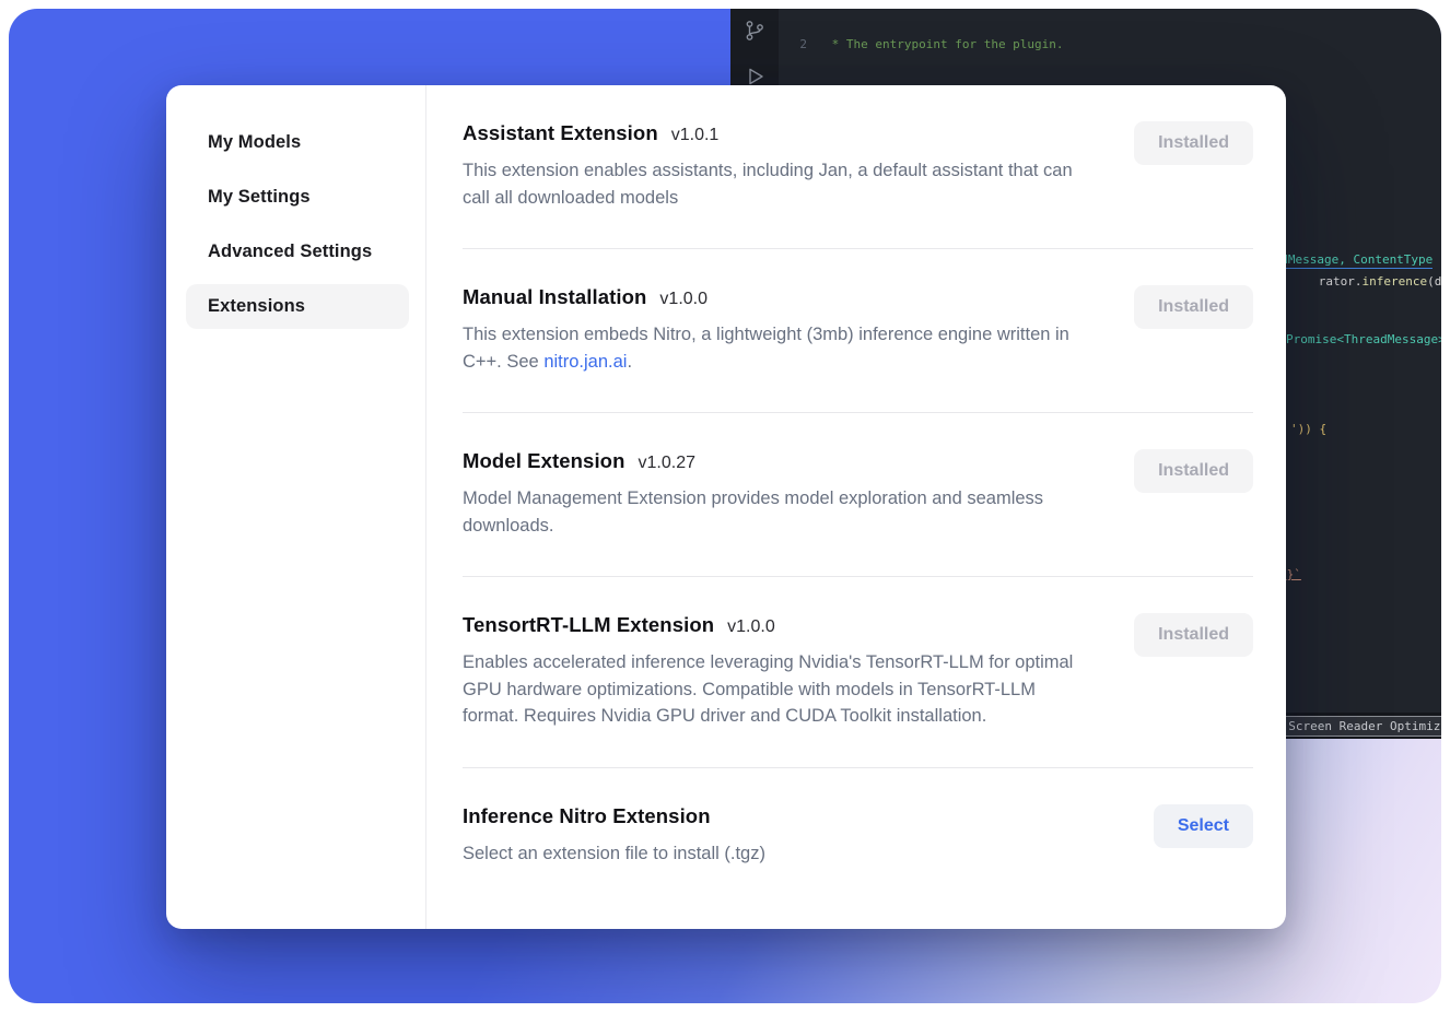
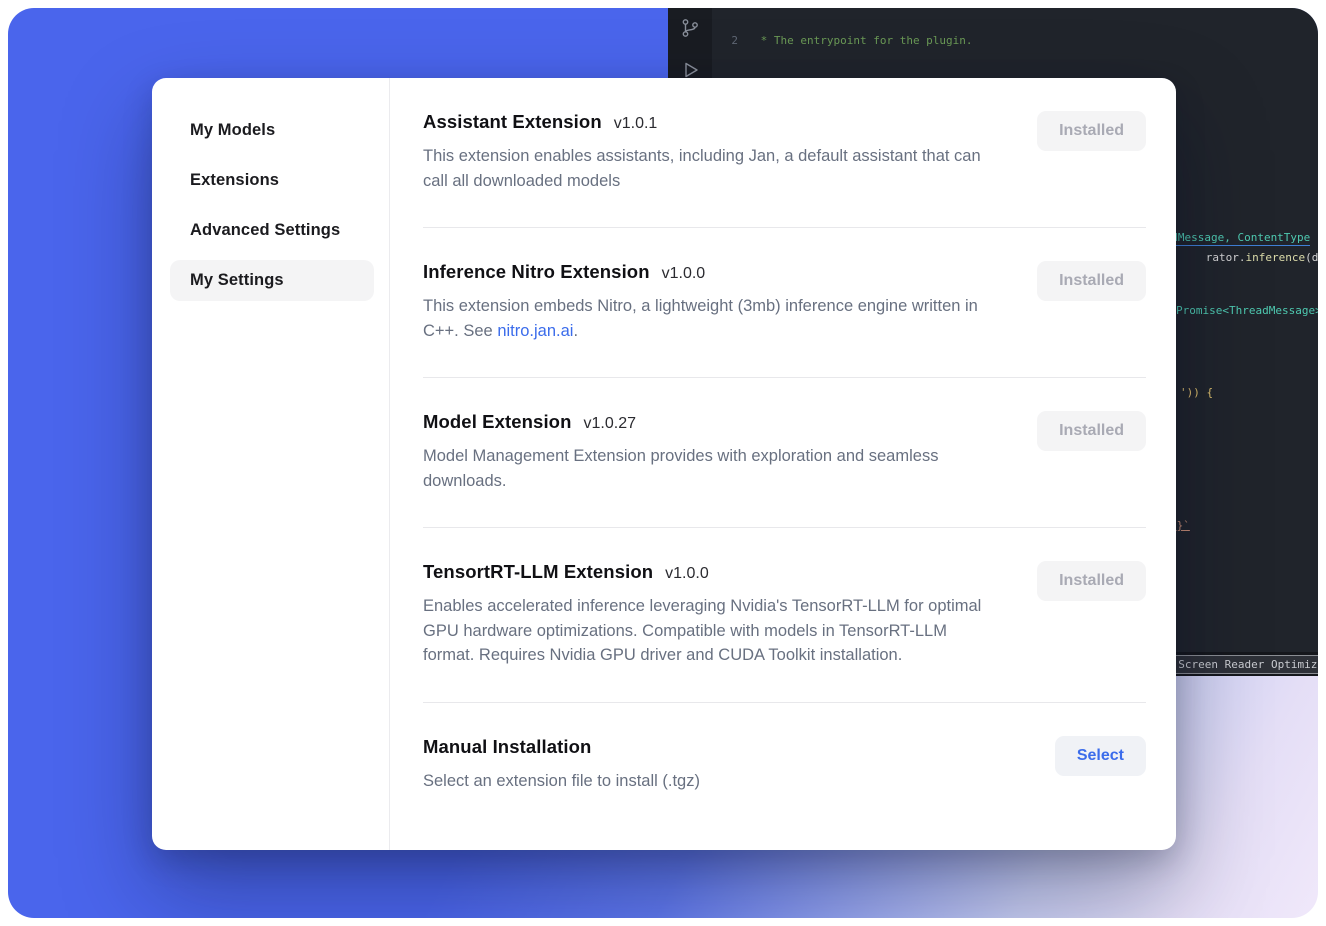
  2
  * The entrypoint for the plugin.
  rator.inference(d
  Promise<ThreadMessage
  ')) {
  Screen Reader Optimiz
  My Models
- My Settings
+ Extensions
  Advanced Settings
- Extensions
+ My Settings
  Assistant Extension
  v1.0.1
  This extension enables assistants, including Jan, a default assistant that can call all downloaded models
  Installed
- Manual Installation
+ Inference Nitro Extension
  v1.0.0
  This extension embeds Nitro, a lightweight (3mb) inference engine written in C++. See nitro.jan.ai.
  Installed
  Model Extension
  v1.0.27
- Model Management Extension provides model exploration and seamless downloads.
+ Model Management Extension provides with exploration and seamless downloads.
  Installed
  TensortRT-LLM Extension
  v1.0.0
  Enables accelerated inference leveraging Nvidia's TensorRT-LLM for optimal GPU hardware optimizations. Compatible with models in TensorRT-LLM format. Requires Nvidia GPU driver and CUDA Toolkit installation.
  Installed
- Inference Nitro Extension
+ Manual Installation
  Select an extension file to install (.tgz)
  Select
